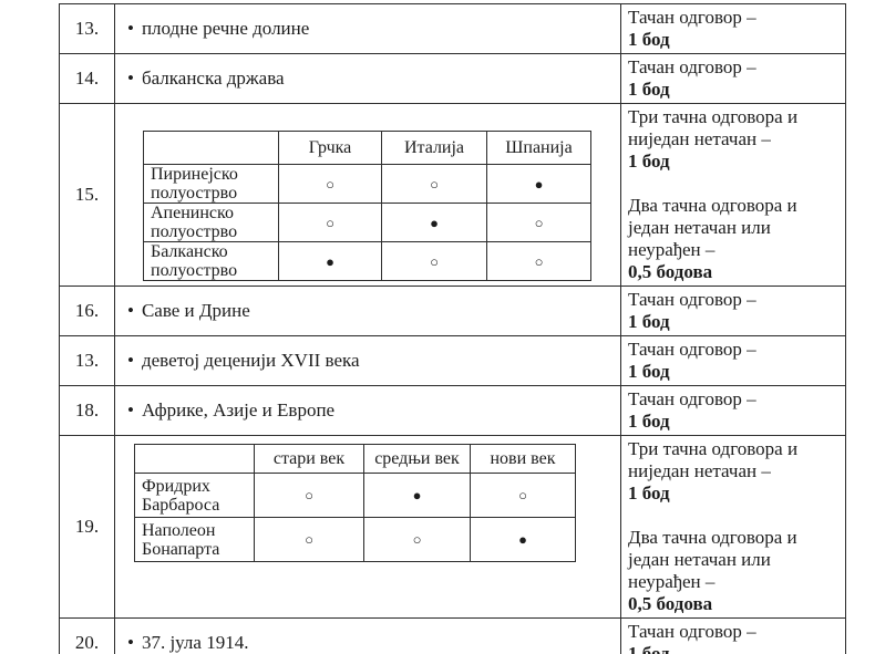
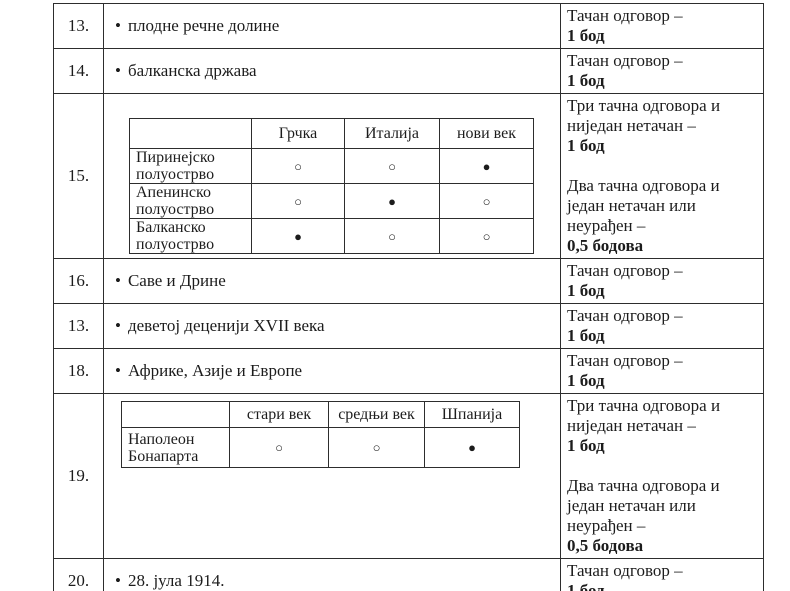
  13.	• плодне речне долине	Тачан одговор – 1 бод
  14.	• балканска држава	Тачан одговор – 1 бод
  15.
- 	Грчка	Италија	Шпанија
+ 	Грчка	Италија	нови век
  Пиринејско полуострво	○	○	●
  Апенинско полуострво	○	●	○
  Балканско полуострво	●	○	○
  		Три тачна одговора и ниједан нетачан – 1 бод Два тачна одговора и један нетачан или неурађен – 0,5 бодова
  16.	• Саве и Дрине	Тачан одговор – 1 бод
  13.	• деветој деценији XVII века	Тачан одговор – 1 бод
  18.	• Африке, Азије и Европе	Тачан одговор – 1 бод
  19.
- 	стари век	средњи век	нови век
+ 	стари век	средњи век	Шпанија
- Фридрих Барбароса	○	●	○
  Наполеон Бонапарта	○	○	●
  		Три тачна одговора и ниједан нетачан – 1 бод Два тачна одговора и један нетачан или неурађен – 0,5 бодова
- 20.	• 37. јула 1914.	Тачан одговор –
+ 20.	• 28. јула 1914.	Тачан одговор –
